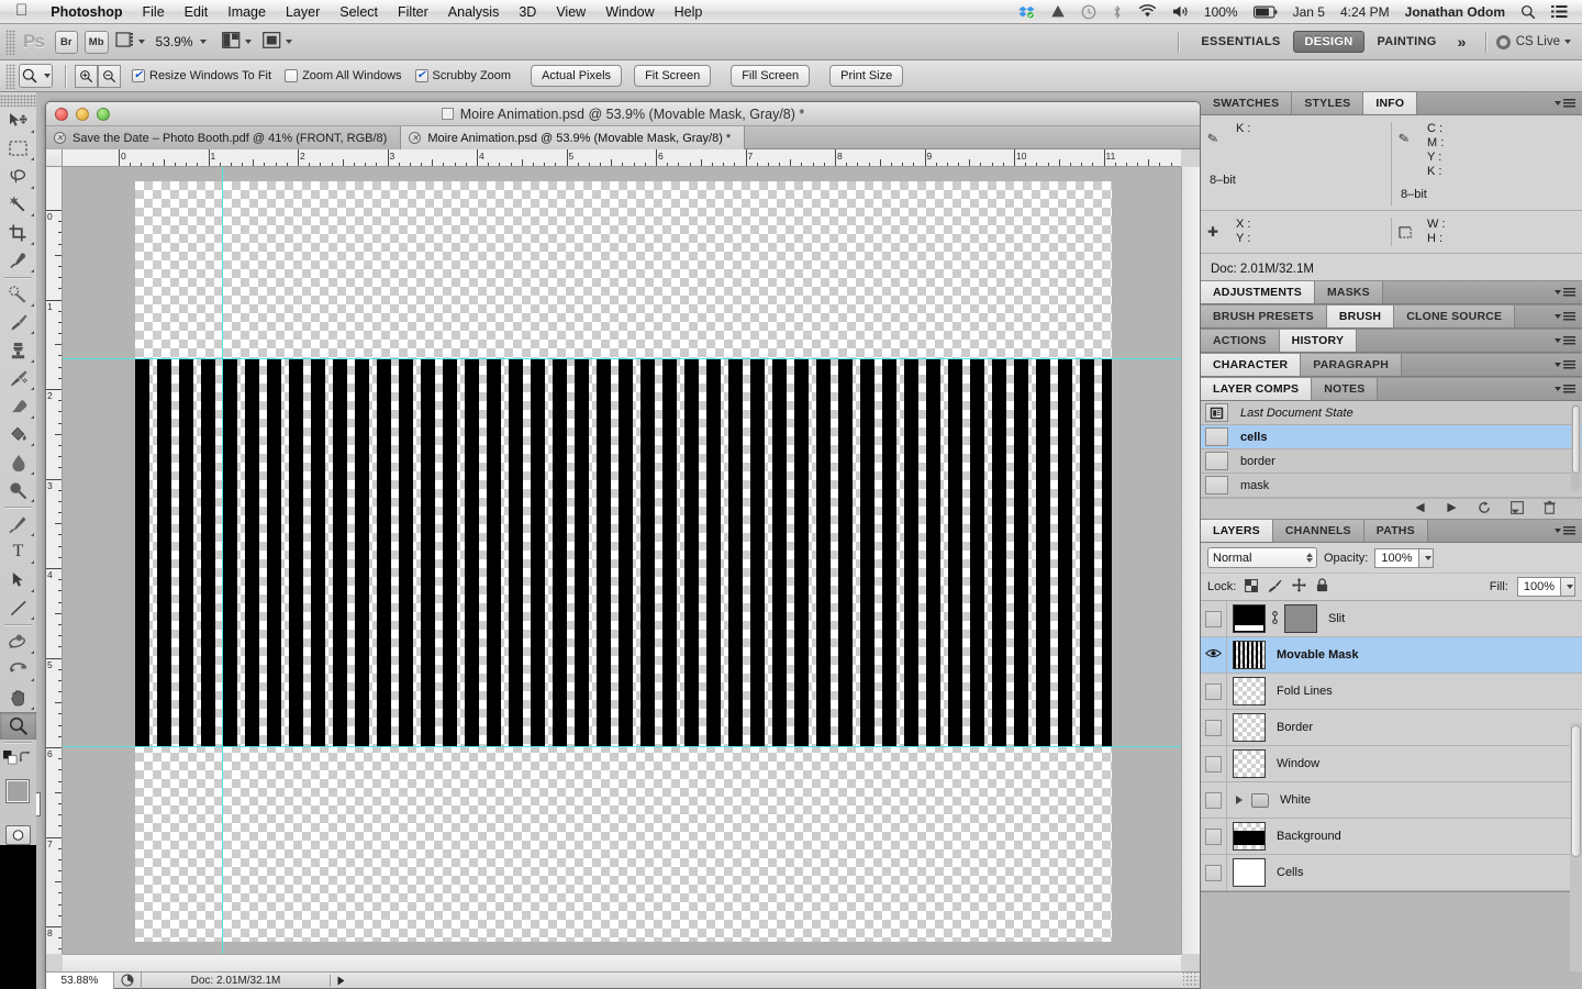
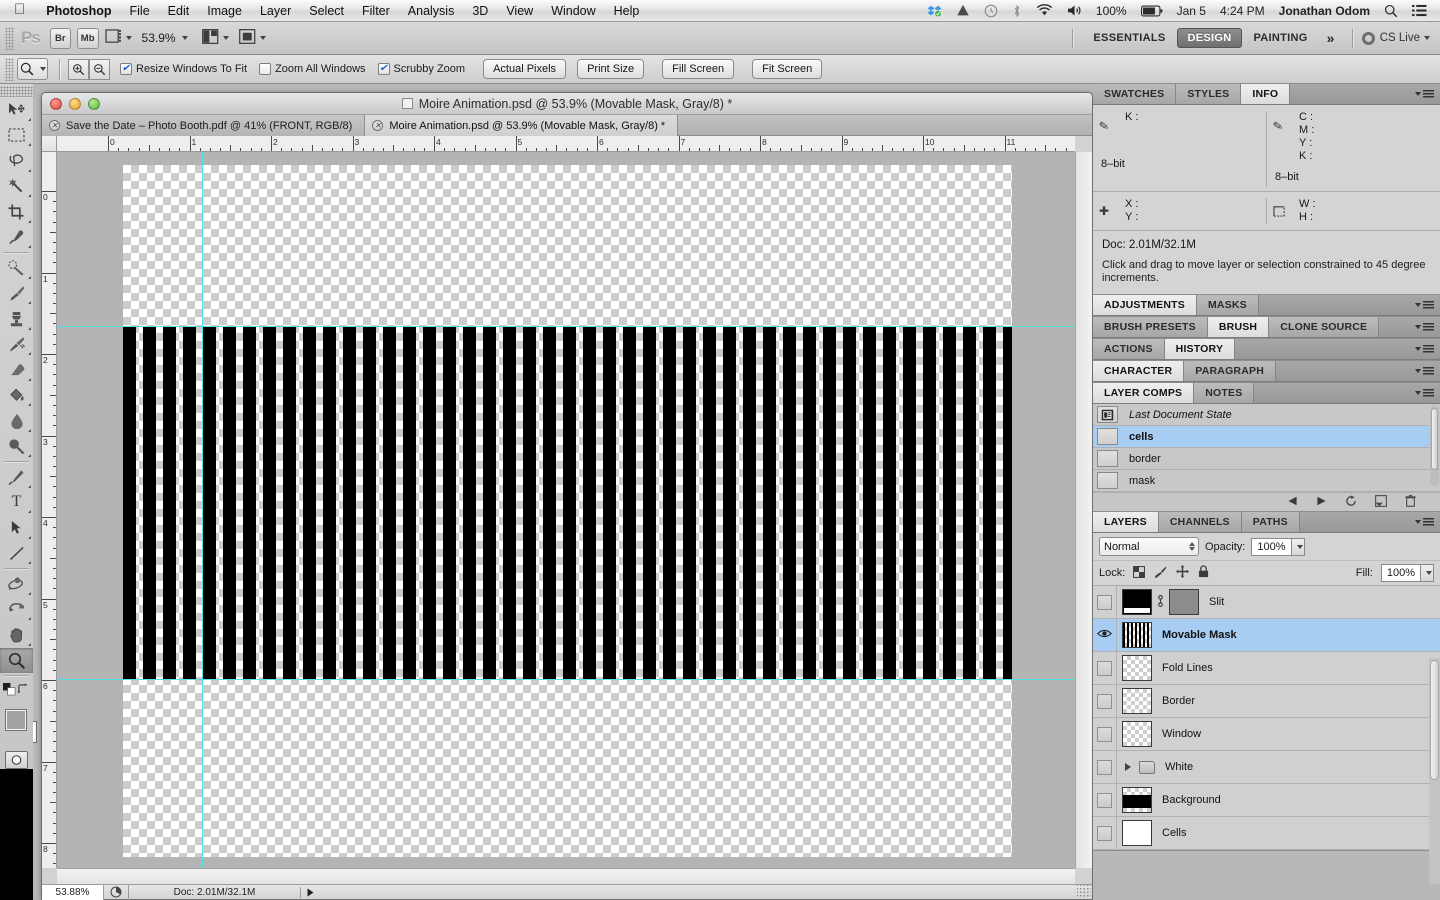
  
  Photoshop
  File
  Edit
  Image
  Layer
  Select
  Filter
  Analysis
  3D
  View
  Window
  Help
  100%
  Jan 5
  4:24 PM
  Jonathan Odom
  Ps
  Br
  Mb
  53.9%
  ESSENTIALS
  DESIGN
  PAINTING
  »
  CS Live
  Resize Windows To Fit
  Zoom All Windows
  Scrubby Zoom
  Actual Pixels
- Fit Screen
+ Print Size
  Fill Screen
- Print Size
+ Fit Screen
  T
  Moire Animation.psd @ 53.9% (Movable Mask, Gray/8) *
  ✕
  Save the Date – Photo Booth.pdf @ 41% (FRONT, RGB/8)
  ✕
  Moire Animation.psd @ 53.9% (Movable Mask, Gray/8) *
  0
  1
  2
  3
  4
  5
  6
  7
  8
  9
  10
  11
  0
  1
  2
  3
  4
  5
  6
  7
  8
  53.88%
  Doc: 2.01M/32.1M
  SWATCHES
  STYLES
  INFO
  K :
  8–bit
  C :
  M :
  Y :
  K :
  8–bit
  ✚
  X :
  Y :
  W :
  H :
  Doc: 2.01M/32.1M
+ Click and drag to move layer or selection constrained to 45 degree increments.
  ADJUSTMENTS
  MASKS
  BRUSH PRESETS
  BRUSH
  CLONE SOURCE
  ACTIONS
  HISTORY
  CHARACTER
  PARAGRAPH
  LAYER COMPS
  NOTES
  Last Document State
  cells
  border
  mask
  LAYERS
  CHANNELS
  PATHS
  Normal
  Opacity:
  100%
  Lock:
  Fill:
  100%
  Slit
  Movable Mask
  Fold Lines
  Border
  Window
  White
  Background
  Cells
